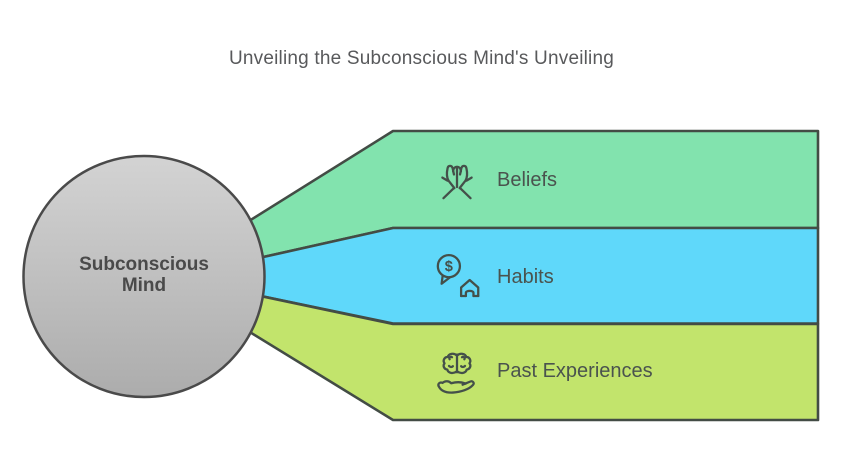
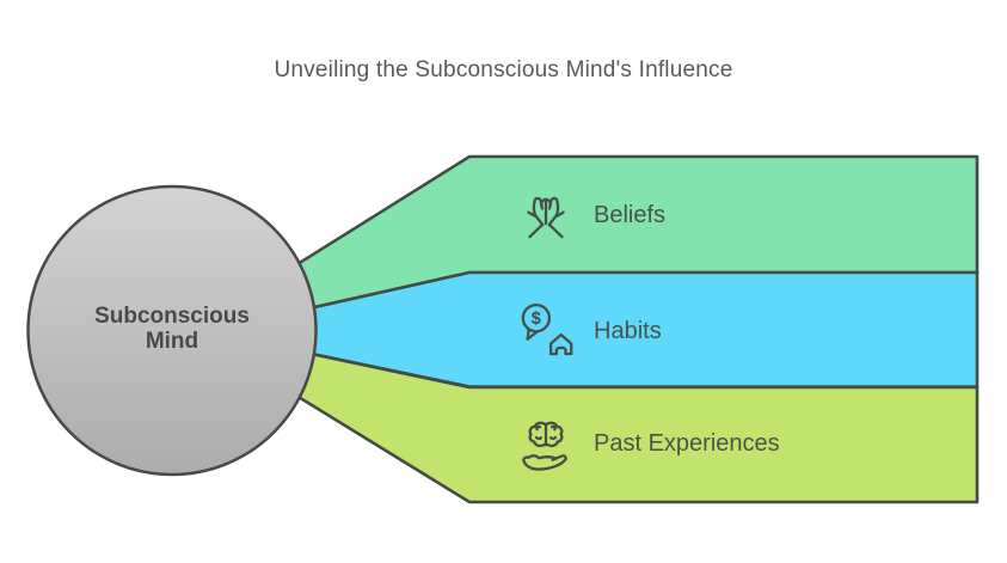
- Unveiling the Subconscious Mind's Unveiling
+ Unveiling the Subconscious Mind's Influence
  Subconscious
  Mind
  Beliefs
  $
  Habits
  Past Experiences
